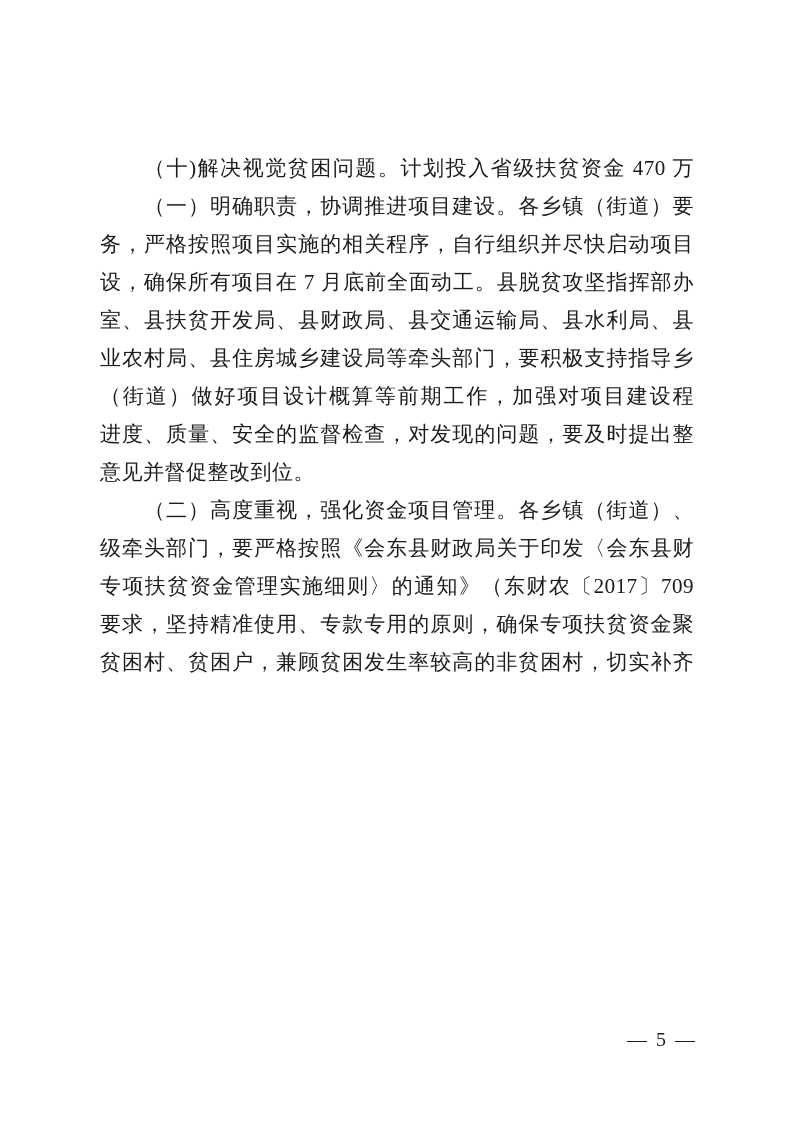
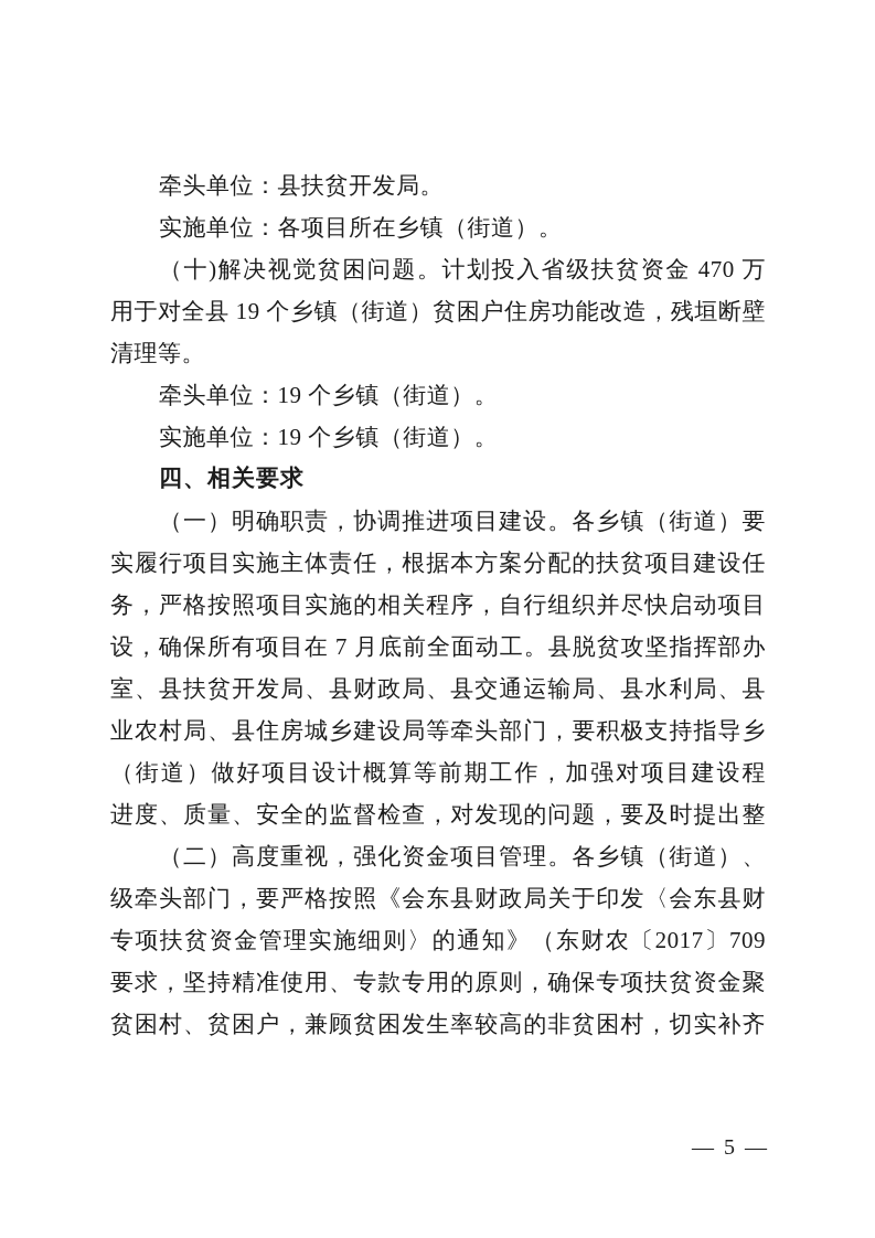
+ 牵头单位：县扶贫开发局。
+ 实施单位：各项目所在乡镇（街道）。
  （十)解决视觉贫困问题。计划投入省级扶贫资金 470 万
+ 用于对全县 19 个乡镇（街道）贫困户住房功能改造，残垣断壁
+ 清理等。
+ 牵头单位：19 个乡镇（街道）。
+ 实施单位：19 个乡镇（街道）。
+ 四、相关要求
  （一）明确职责，协调推进项目建设。各乡镇（街道）要
+ 实履行项目实施主体责任，根据本方案分配的扶贫项目建设任
  务，严格按照项目实施的相关程序，自行组织并尽快启动项目
  设，确保所有项目在 7 月底前全面动工。县脱贫攻坚指挥部办
  室、县扶贫开发局、县财政局、县交通运输局、县水利局、县
  业农村局、县住房城乡建设局等牵头部门，要积极支持指导乡
  （街道）做好项目设计概算等前期工作，加强对项目建设程
  进度、质量、安全的监督检查，对发现的问题，要及时提出整
- 意见并督促整改到位。
  （二）高度重视，强化资金项目管理。各乡镇（街道）、
  级牵头部门，要严格按照《会东县财政局关于印发〈会东县财
  专项扶贫资金管理实施细则〉的通知》（东财农〔2017〕709
  要求，坚持精准使用、专款专用的原则，确保专项扶贫资金聚
  贫困村、贫困户，兼顾贫困发生率较高的非贫困村，切实补齐
  — 5 —
